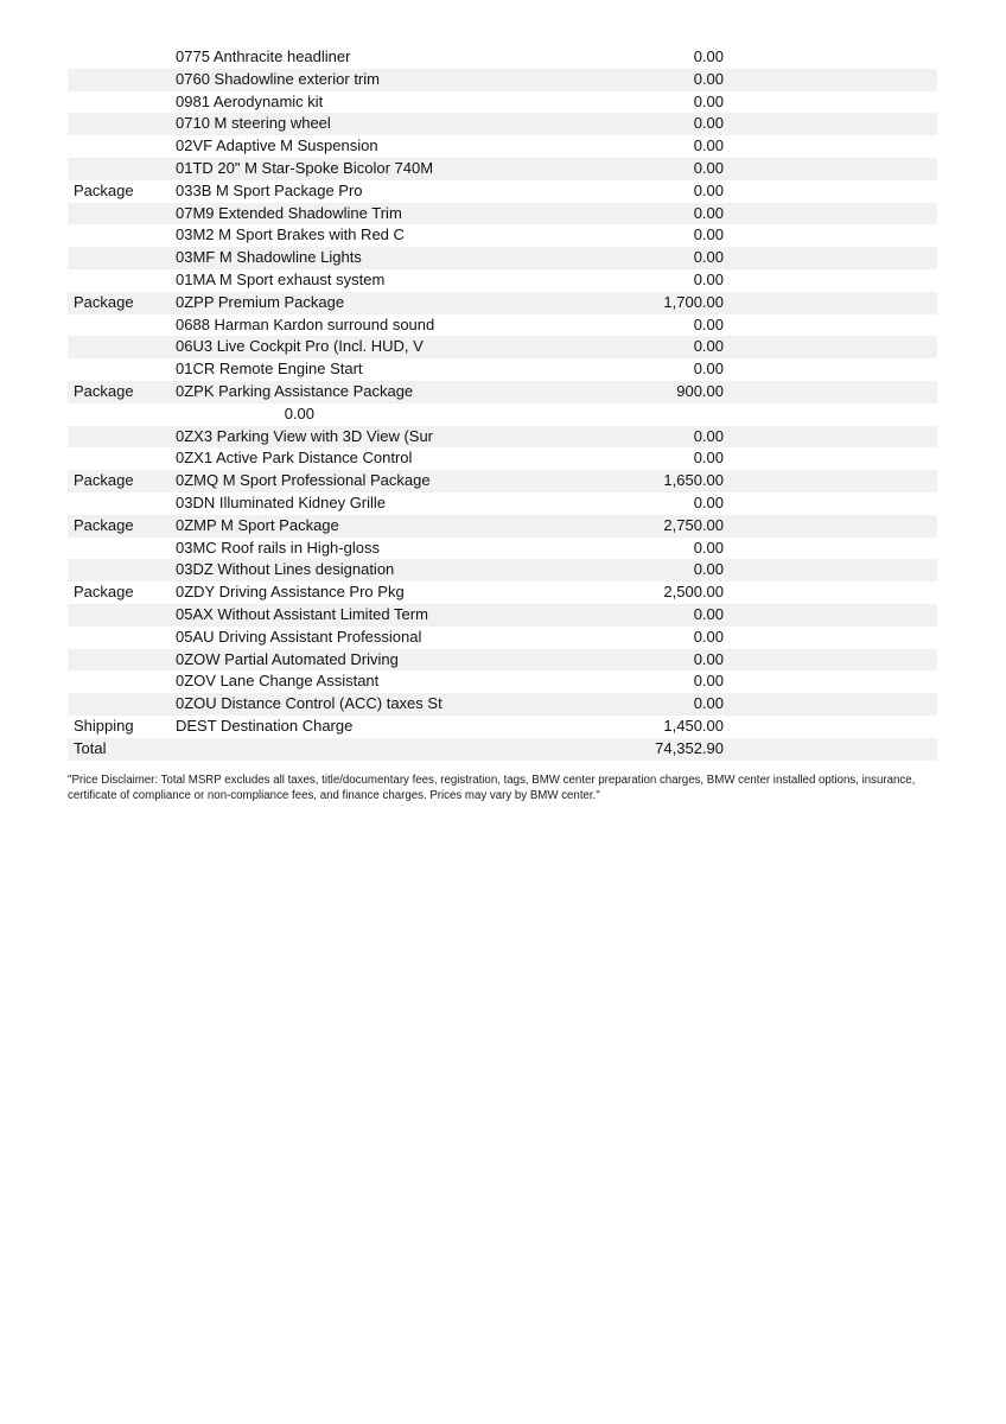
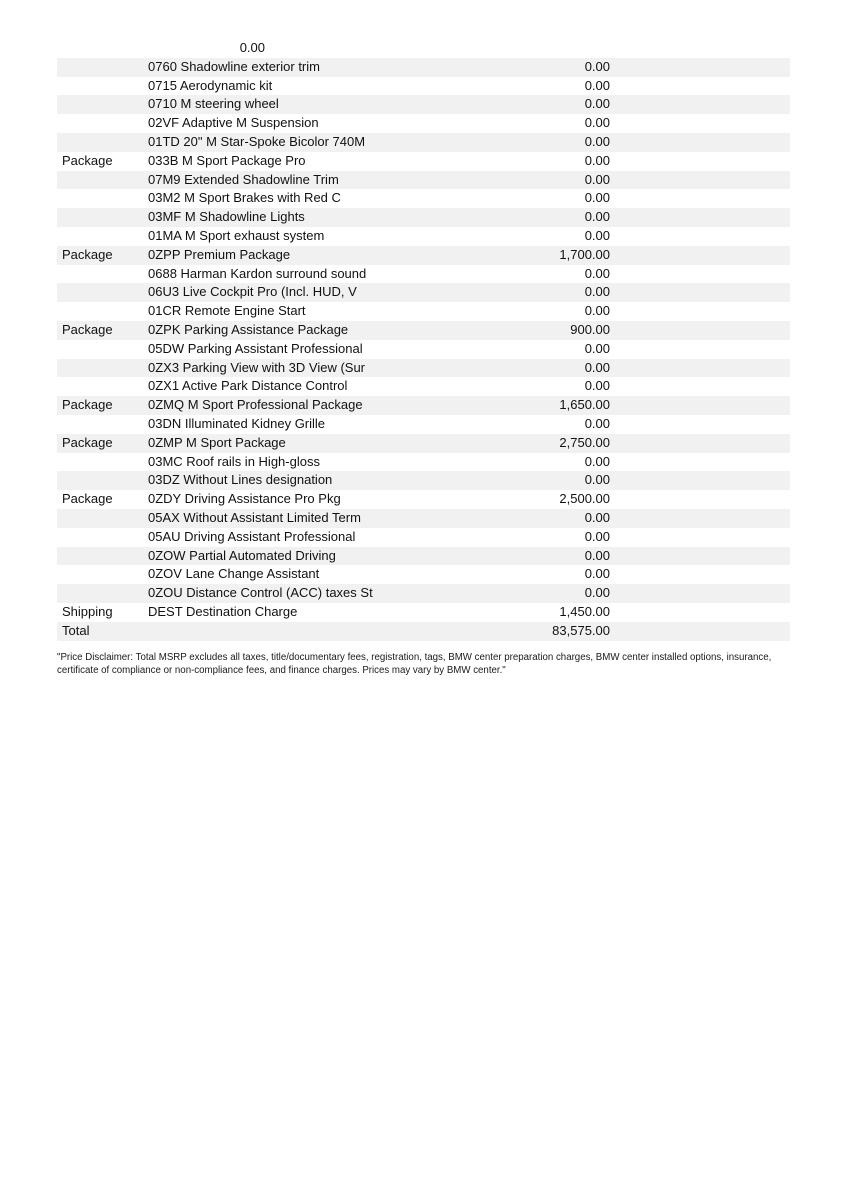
- 0775 Anthracite headliner
  0.00
  0760 Shadowline exterior trim
  0.00
- 0981 Aerodynamic kit
+ 0715 Aerodynamic kit
  0.00
  0710 M steering wheel
  0.00
  02VF Adaptive M Suspension
  0.00
  01TD 20" M Star-Spoke Bicolor 740M
  0.00
  Package
  033B M Sport Package Pro
  0.00
  07M9 Extended Shadowline Trim
  0.00
  03M2 M Sport Brakes with Red C
  0.00
  03MF M Shadowline Lights
  0.00
  01MA M Sport exhaust system
  0.00
  Package
  0ZPP Premium Package
  1,700.00
  0688 Harman Kardon surround sound
  0.00
  06U3 Live Cockpit Pro (Incl. HUD, V
  0.00
  01CR Remote Engine Start
  0.00
  Package
  0ZPK Parking Assistance Package
  900.00
+ 05DW Parking Assistant Professional
  0.00
  0ZX3 Parking View with 3D View (Sur
  0.00
  0ZX1 Active Park Distance Control
  0.00
  Package
  0ZMQ M Sport Professional Package
  1,650.00
  03DN Illuminated Kidney Grille
  0.00
  Package
  0ZMP M Sport Package
  2,750.00
  03MC Roof rails in High-gloss
  0.00
  03DZ Without Lines designation
  0.00
  Package
  0ZDY Driving Assistance Pro Pkg
  2,500.00
  05AX Without Assistant Limited Term
  0.00
  05AU Driving Assistant Professional
  0.00
  0ZOW Partial Automated Driving
  0.00
  0ZOV Lane Change Assistant
  0.00
  0ZOU Distance Control (ACC) taxes St
  0.00
  Shipping
  DEST Destination Charge
  1,450.00
  Total
- 74,352.90
+ 83,575.00
  "Price Disclaimer: Total MSRP excludes all taxes, title/documentary fees, registration, tags, BMW center preparation charges, BMW center installed options, insurance, certificate of compliance or non-compliance fees, and finance charges. Prices may vary by BMW center."
